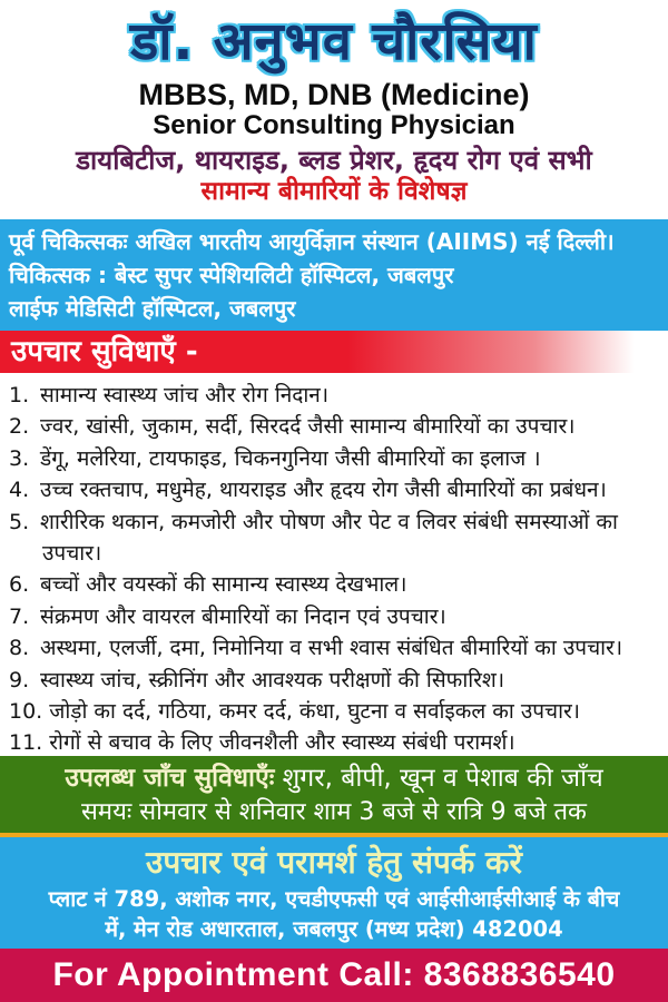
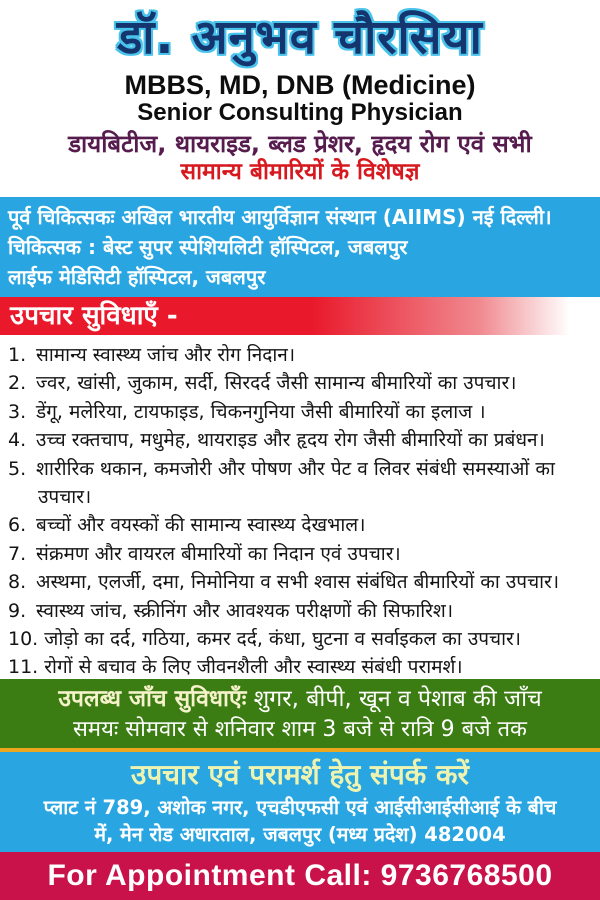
  डॉ. अनुभव चौरसिया
  MBBS, MD, DNB (Medicine)
  Senior Consulting Physician
  डायबिटीज, थायराइड, ब्लड प्रेशर, हृदय रोग एवं सभी
  सामान्य बीमारियों के विशेषज्ञ
  पूर्व चिकित्सकः अखिल भारतीय आयुर्विज्ञान संस्थान (AIIMS) नई दिल्ली।
  चिकित्सक : बेस्ट सुपर स्पेशियलिटी हॉस्पिटल, जबलपुर
  लाईफ मेडिसिटी हॉस्पिटल, जबलपुर
  उपचार सुविधाएँ -
  1. सामान्य स्वास्थ्य जांच और रोग निदान।
  2. ज्वर, खांसी, जुकाम, सर्दी, सिरदर्द जैसी सामान्य बीमारियों का उपचार।
  3. डेंगू, मलेरिया, टायफाइड, चिकनगुनिया जैसी बीमारियों का इलाज ।
  4. उच्च रक्तचाप, मधुमेह, थायराइड और हृदय रोग जैसी बीमारियों का प्रबंधन।
  5. शारीरिक थकान, कमजोरी और पोषण और पेट व लिवर संबंधी समस्याओं का उपचार।
  6. बच्चों और वयस्कों की सामान्य स्वास्थ्य देखभाल।
  7. संक्रमण और वायरल बीमारियों का निदान एवं उपचार।
  8. अस्थमा, एलर्जी, दमा, निमोनिया व सभी श्वास संबंधित बीमारियों का उपचार।
  9. स्वास्थ्य जांच, स्क्रीनिंग और आवश्यक परीक्षणों की सिफारिश।
  10. जोड़ो का दर्द, गठिया, कमर दर्द, कंधा, घुटना व सर्वाइकल का उपचार।
  11. रोगों से बचाव के लिए जीवनशैली और स्वास्थ्य संबंधी परामर्श।
  उपलब्ध जाँच सुविधाएँः शुगर, बीपी, खून व पेशाब की जाँच
  समयः सोमवार से शनिवार शाम 3 बजे से रात्रि 9 बजे तक
  उपचार एवं परामर्श हेतु संपर्क करें
  प्लाट नं 789, अशोक नगर, एचडीएफसी एवं आईसीआईसीआई के बीच
  में, मेन रोड अधारताल, जबलपुर (मध्य प्रदेश) 482004
- For Appointment Call: 8368836540
+ For Appointment Call: 9736768500
